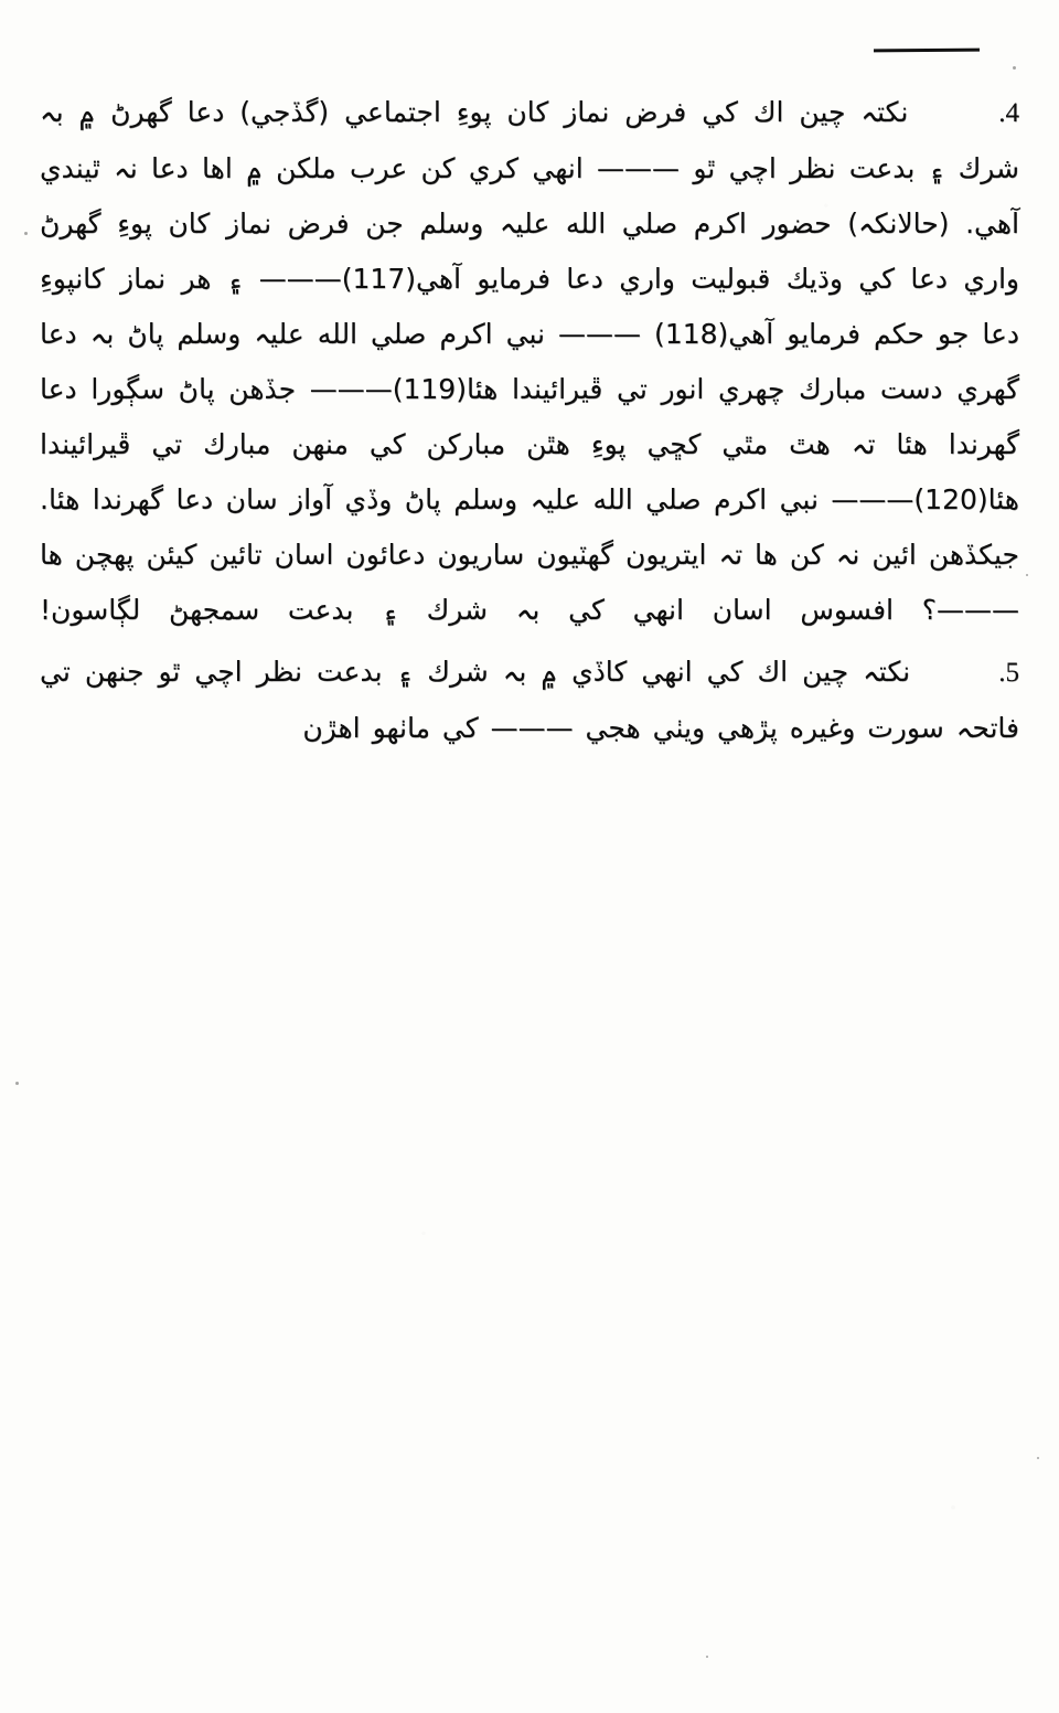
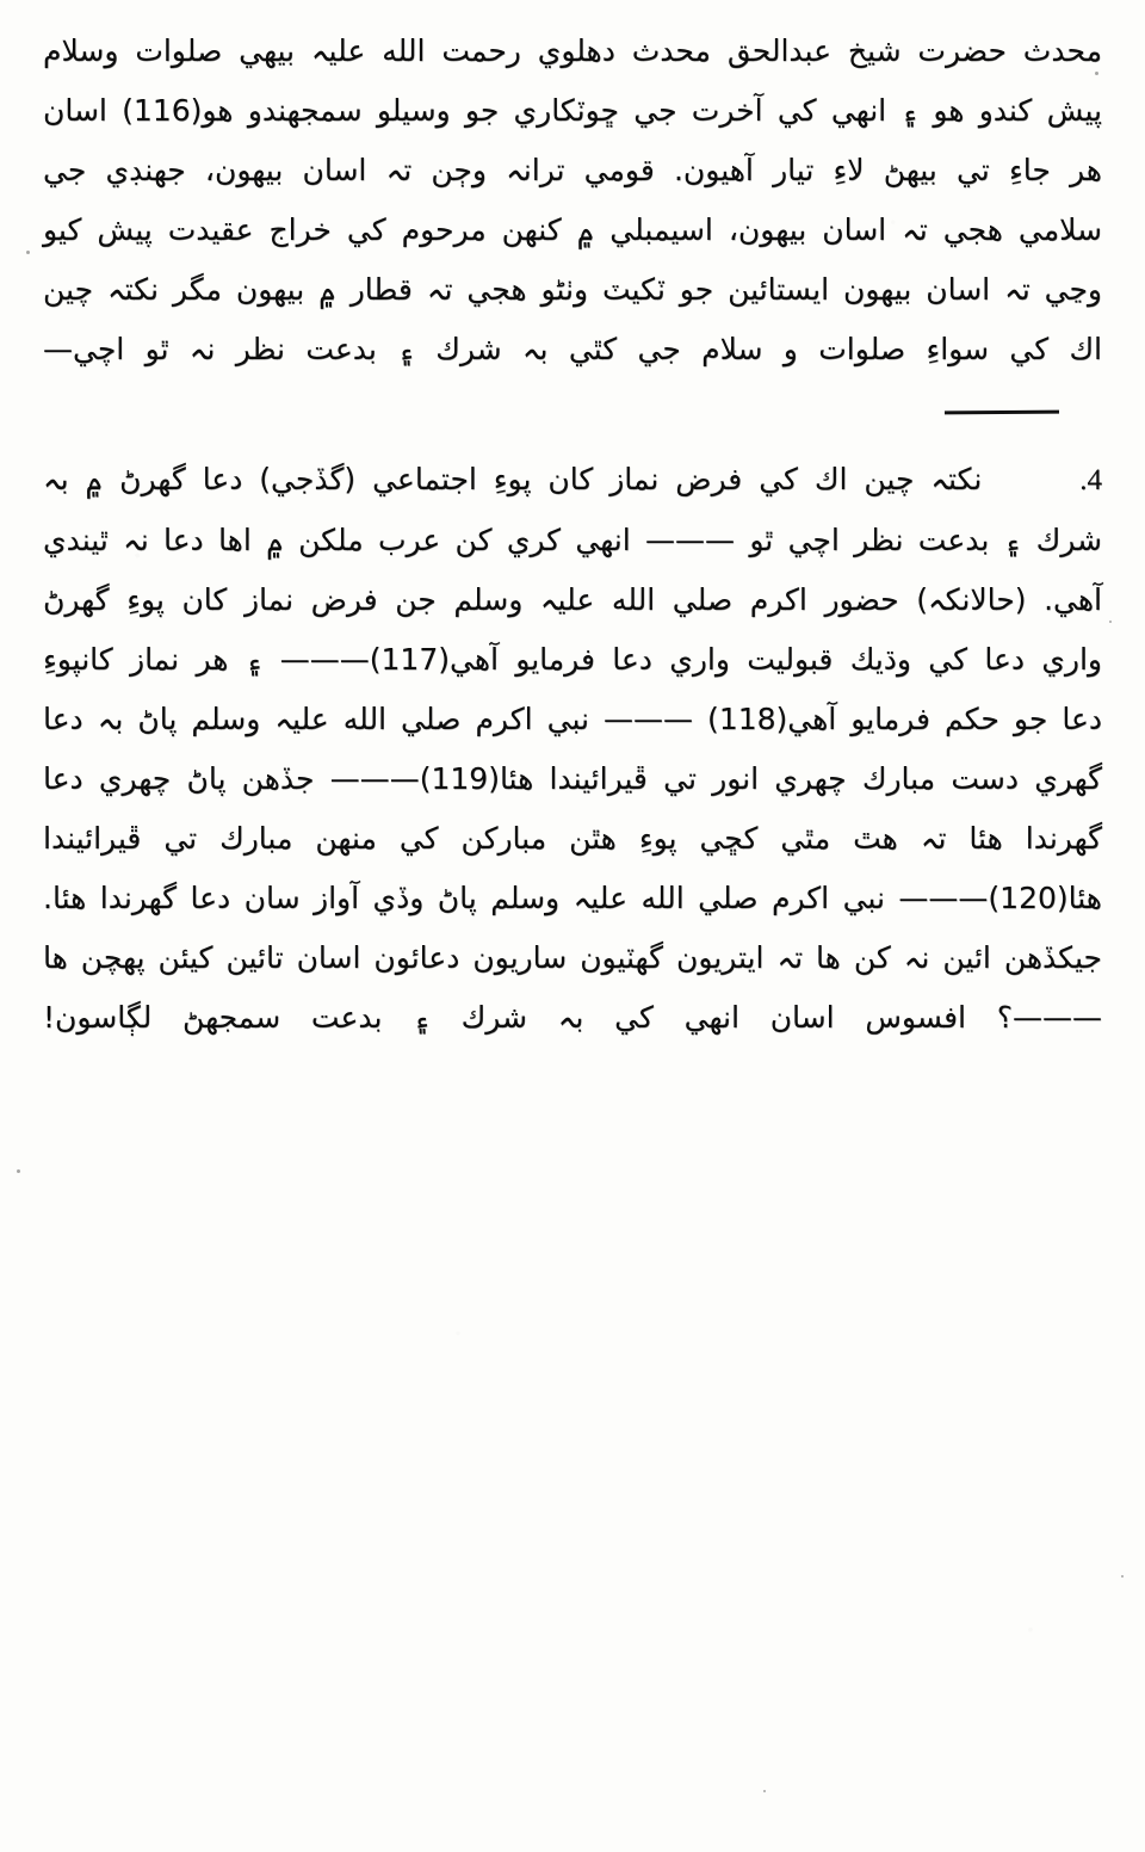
+ محدث حضرت شيخ عبدالحق محدث دهلوي رحمت الله عليہ بيهي صلوات وسلام پيش كندو هو ۽ انهي كي آخرت جي ڇوٽكاري جو وسيلو سمجهندو هو(116) اسان هر جاءِ تي بيهڻ لاءِ تيار آهيون. قومي ترانہ وڄن تہ اسان بيهون، جهنڊي جي سلامي هجي تہ اسان بيهون، اسيمبلي ۾ كنهن مرحوم كي خراج عقيدت پيش كيو وڃي تہ اسان بيهون ايستائين جو ٽكيٽ وٺڻو هجي تہ قطار ۾ بيهون مگر نكتہ چين اك كي سواءِ صلوات و سلام جي كٿي بہ شرك ۽ بدعت نظر نہ ٿو اچي—
- 4. نكتہ چين اك كي فرض نماز كان پوءِ اجتماعي (گڏجي) دعا گهرڻ ۾ بہ شرك ۽ بدعت نظر اچي ٿو ——— انهي كري كن عرب ملكن ۾ اها دعا نہ ٿيندي آهي. (حالانكہ) حضور اكرم صلي الله عليہ وسلم جن فرض نماز كان پوءِ گهرڻ واري دعا كي وڌيك قبوليت واري دعا فرمايو آهي(117)——— ۽ هر نماز كانپوءِ دعا جو حكم فرمايو آهي(118) ——— نبي اكرم صلي الله عليہ وسلم پاڻ بہ دعا گهري دست مبارك چهري انور تي ڦيرائيندا هئا(119)——— جڏهن پاڻ سڳورا دعا گهرندا هئا تہ هٿ مٿي كڇي پوءِ هٿن مباركن كي منهن مبارك تي ڦيرائيندا هئا(120)——— نبي اكرم صلي الله عليہ وسلم پاڻ وڏي آواز سان دعا گهرندا هئا. جيكڏهن ائين نہ كن ها تہ ايتريون گهٽيون ساريون دعائون اسان تائين كيئن پهچن ها———؟ افسوس اسان انهي كي بہ شرك ۽ بدعت سمجهڻ لڳاسون!
+ 4. نكتہ چين اك كي فرض نماز كان پوءِ اجتماعي (گڏجي) دعا گهرڻ ۾ بہ شرك ۽ بدعت نظر اچي ٿو ——— انهي كري كن عرب ملكن ۾ اها دعا نہ ٿيندي آهي. (حالانكہ) حضور اكرم صلي الله عليہ وسلم جن فرض نماز كان پوءِ گهرڻ واري دعا كي وڌيك قبوليت واري دعا فرمايو آهي(117)——— ۽ هر نماز كانپوءِ دعا جو حكم فرمايو آهي(118) ——— نبي اكرم صلي الله عليہ وسلم پاڻ بہ دعا گهري دست مبارك چهري انور تي ڦيرائيندا هئا(119)——— جڏهن پاڻ چهري دعا گهرندا هئا تہ هٿ مٿي كڇي پوءِ هٿن مباركن كي منهن مبارك تي ڦيرائيندا هئا(120)——— نبي اكرم صلي الله عليہ وسلم پاڻ وڏي آواز سان دعا گهرندا هئا. جيكڏهن ائين نہ كن ها تہ ايتريون گهٽيون ساريون دعائون اسان تائين كيئن پهچن ها———؟ افسوس اسان انهي كي بہ شرك ۽ بدعت سمجهڻ لڳاسون!
- 5. نكتہ چين اك كي انهي كاڏي ۾ بہ شرك ۽ بدعت نظر اچي ٿو جنهن تي فاتحہ سورت وغيره پڙهي ويٺي هجي ——— كي ماٺهو اهڙن
